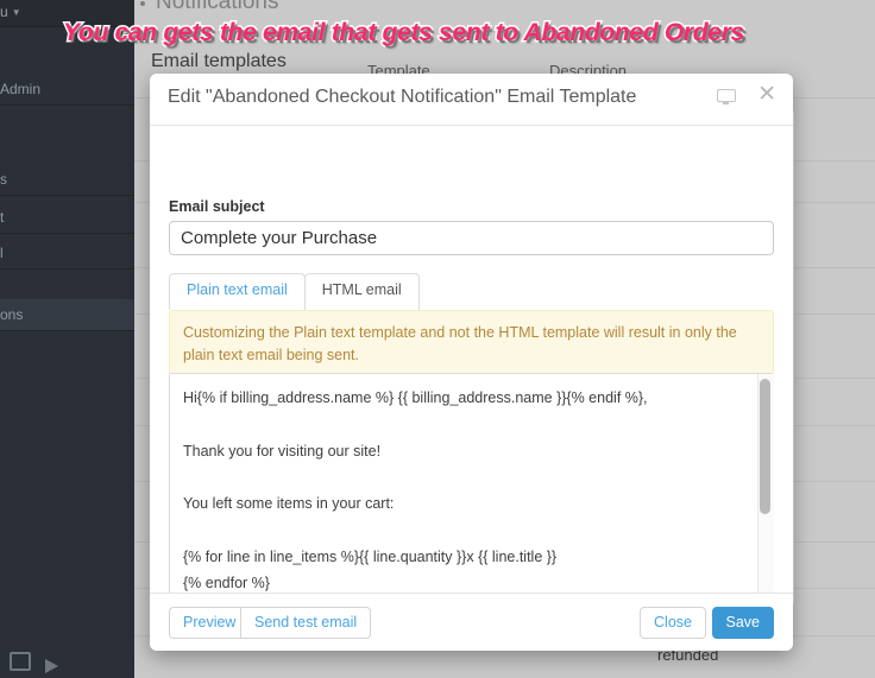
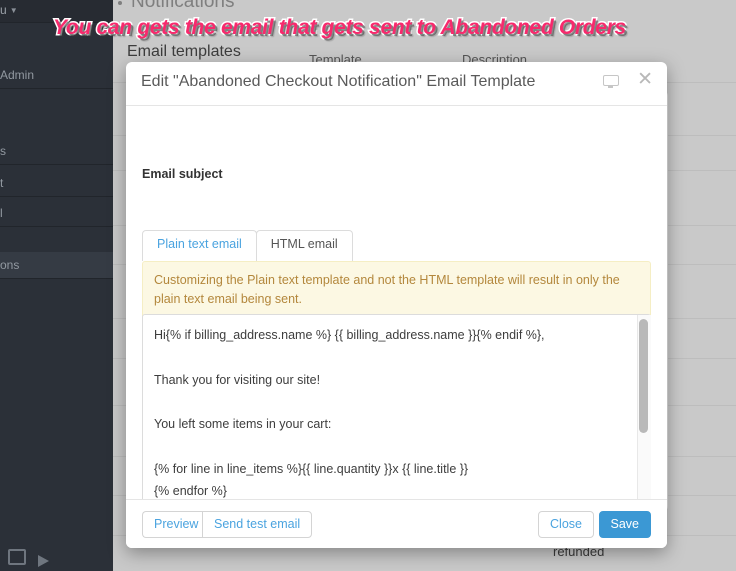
  Notifications
  Email templates
  Template
  Description
  refunded
  u ▼
  Admin
  s
  t
  l
  ons
  You can gets the email that gets sent to Abandoned Orders
  Edit "Abandoned Checkout Notification" Email Template
  ✕
  Email subject
- Complete your Purchase
  Plain text email
  HTML email
  Customizing the Plain text template and not the HTML template will result in only the plain text email being sent.
  Hi{% if billing_address.name %} {{ billing_address.name }}{% endif %},
  Thank you for visiting our site!
  You left some items in your cart:
  {% for line in line_items %}{{ line.quantity }}x {{ line.title }}
  {% endfor %}
  Preview
  Send test email
  Close
  Save
